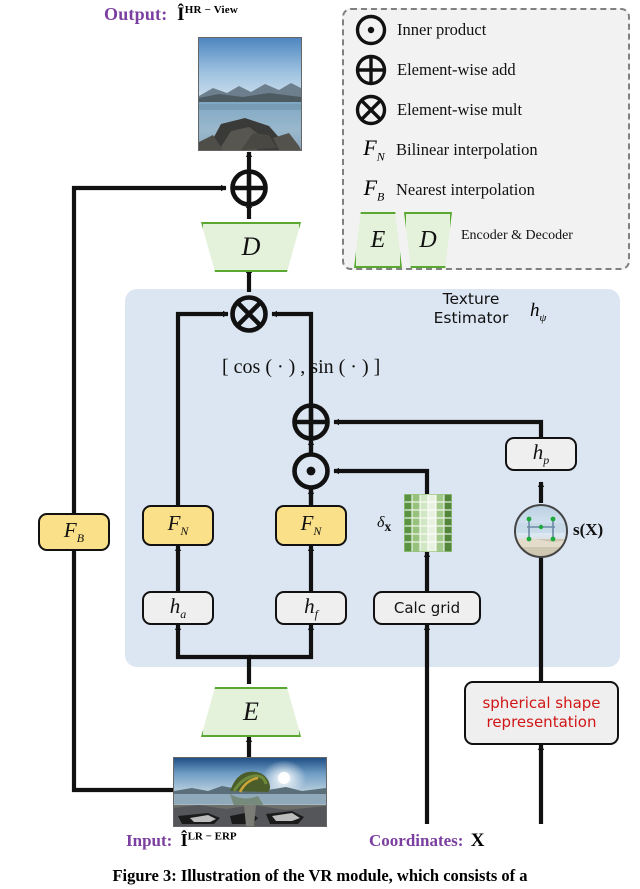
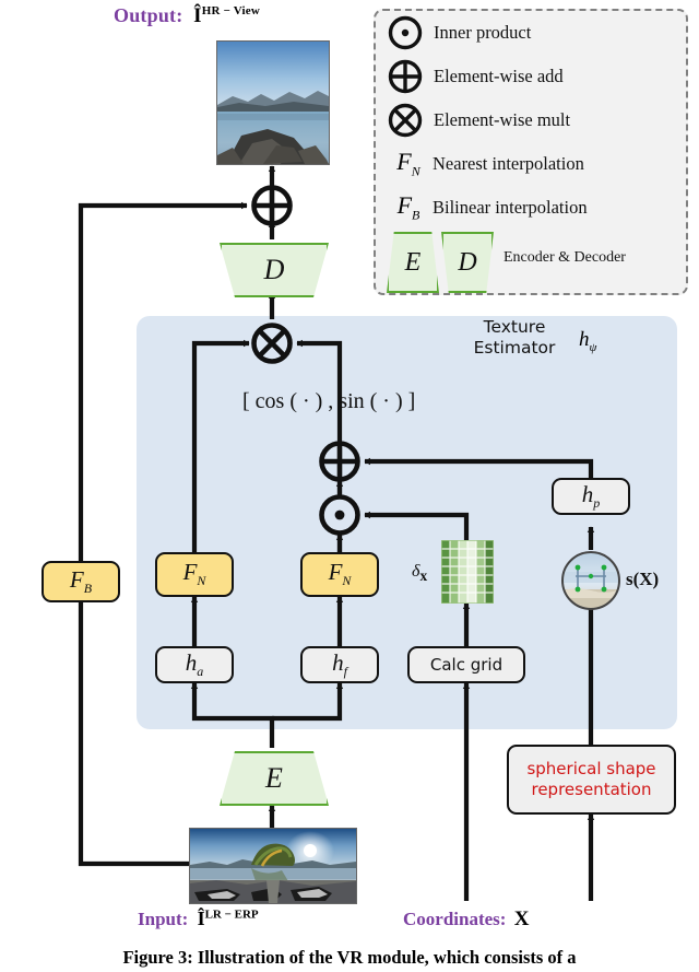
  Output: ÎHR − View
  D
  E
  Texture
  Estimator
  hψ
  [ cos ( · ) , sin ( · ) ]
  FB
  FN
  FN
  ha
  hf
  Calc grid
  hp
  δx
  s(X)
  spherical shape
  representation
  Input: ÎLR − ERP
  Coordinates: X
  Inner product
  Element-wise add
  Element-wise mult
  FN
- Bilinear interpolation
+ Nearest interpolation
  FB
- Nearest interpolation
+ Bilinear interpolation
  E
  D
  Encoder & Decoder
  Figure 3: Illustration of the VR module, which consists of a
